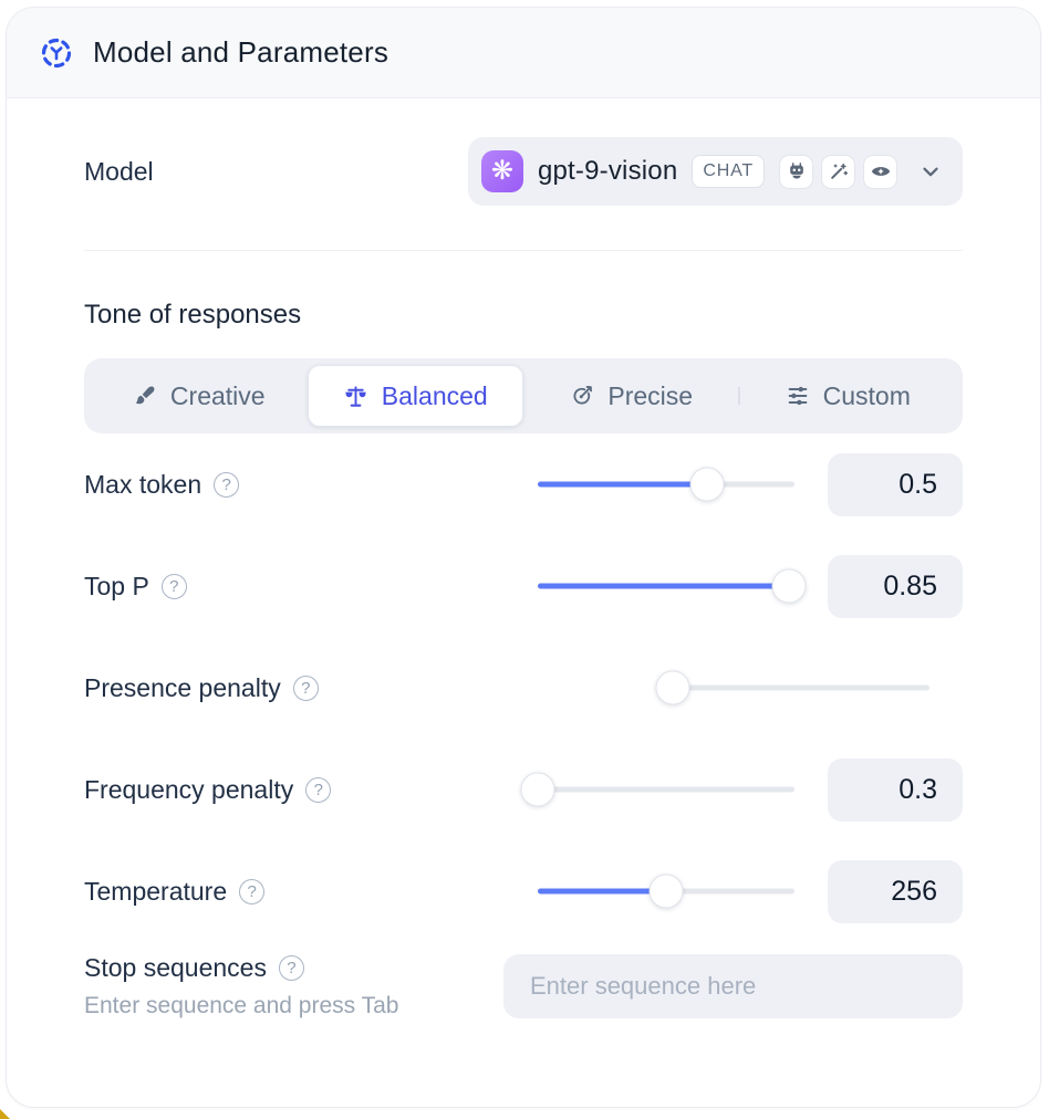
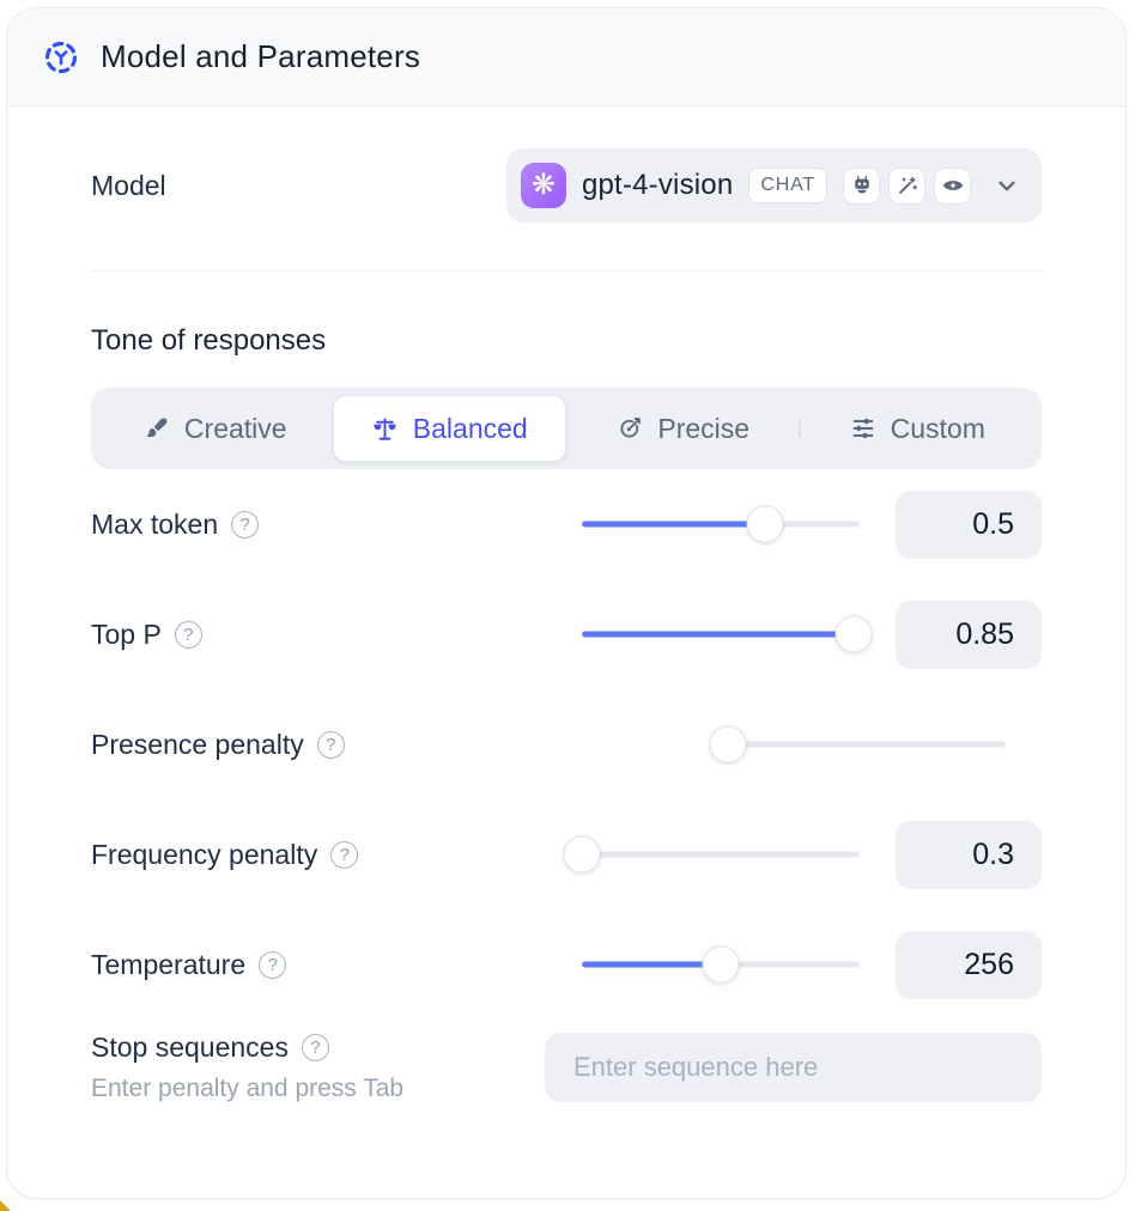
  Model and Parameters
  Model
  ❋
- gpt-9-vision
+ gpt-4-vision
  CHAT
  Tone of responses
  Creative
  Balanced
  Precise
  Custom
  Max token
  ?
  0.5
  Top P
  ?
  0.85
  Presence penalty
  ?
  Frequency penalty
  ?
  0.3
  Temperature
  ?
  256
  Stop sequences
  ?
- Enter sequence and press Tab
+ Enter penalty and press Tab
  Enter sequence here
